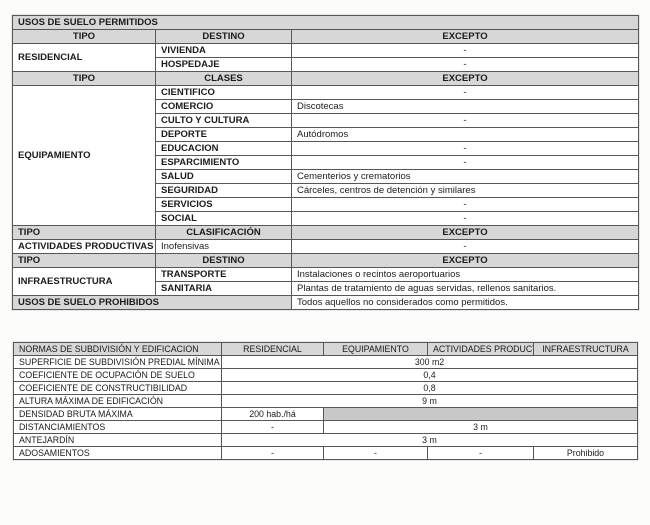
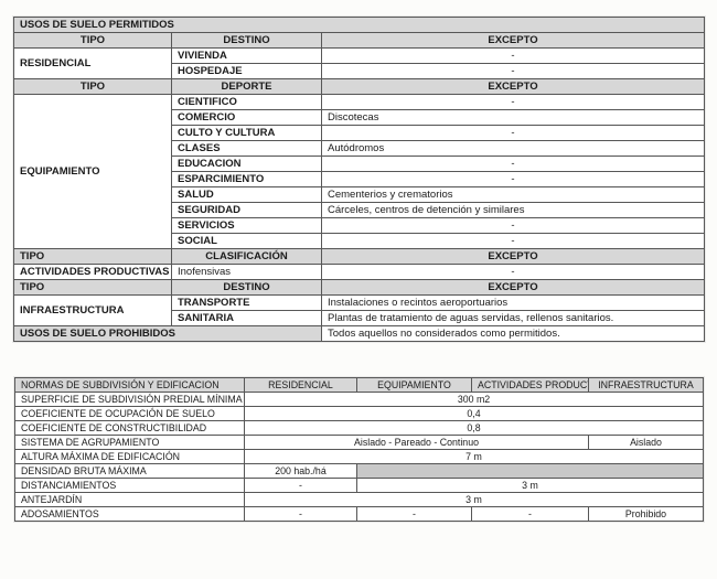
  USOS DE SUELO PERMITIDOS
  TIPO	DESTINO	EXCEPTO
  RESIDENCIAL	VIVIENDA	-
  HOSPEDAJE	-
- TIPO	CLASES	EXCEPTO
+ TIPO	DEPORTE	EXCEPTO
  EQUIPAMIENTO	CIENTIFICO	-
  COMERCIO	Discotecas
  CULTO Y CULTURA	-
- DEPORTE	Autódromos
+ CLASES	Autódromos
  EDUCACION	-
  ESPARCIMIENTO	-
  SALUD	Cementerios y crematorios
  SEGURIDAD	Cárceles, centros de detención y similares
  SERVICIOS	-
  SOCIAL	-
  TIPO	CLASIFICACIÓN	EXCEPTO
  ACTIVIDADES PRODUCTIVAS	Inofensivas	-
  TIPO	DESTINO	EXCEPTO
  INFRAESTRUCTURA	TRANSPORTE	Instalaciones o recintos aeroportuarios
  SANITARIA	Plantas de tratamiento de aguas servidas, rellenos sanitarios.
  USOS DE SUELO PROHIBIDOS	Todos aquellos no considerados como permitidos.
  NORMAS DE SUBDIVISIÓN Y EDIFICACION	RESIDENCIAL	EQUIPAMIENTO	ACTIVIDADES PRODUC	INFRAESTRUCTURA
  SUPERFICIE DE SUBDIVISIÓN PREDIAL MÍNIMA	300 m2
  COEFICIENTE DE OCUPACIÓN DE SUELO	0,4
  COEFICIENTE DE CONSTRUCTIBILIDAD	0,8
+ SISTEMA DE AGRUPAMIENTO	Aislado - Pareado - Continuo	Aislado
- ALTURA MÁXIMA DE EDIFICACIÓN	9 m
+ ALTURA MÁXIMA DE EDIFICACIÓN	7 m
  DENSIDAD BRUTA MÁXIMA	200 hab./há
  DISTANCIAMIENTOS	-	3 m
  ANTEJARDÍN	3 m
  ADOSAMIENTOS	-	-	-	Prohibido
